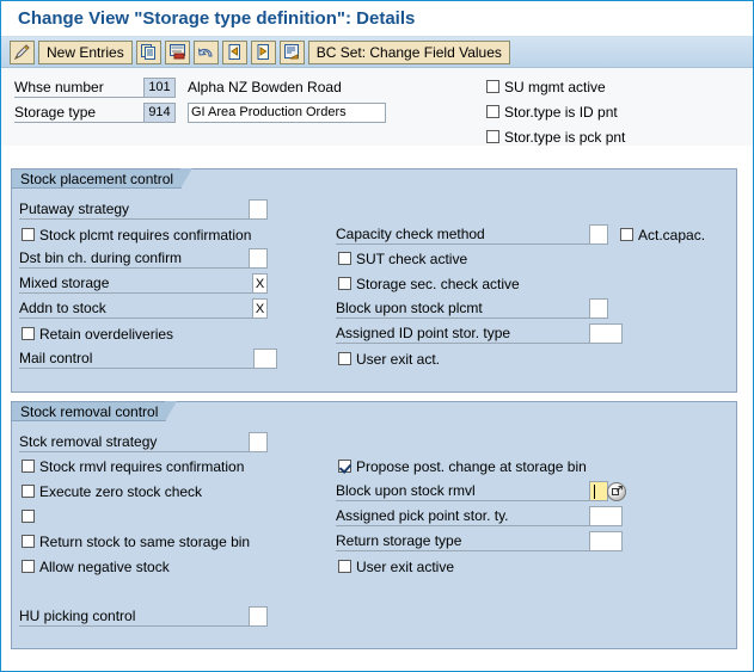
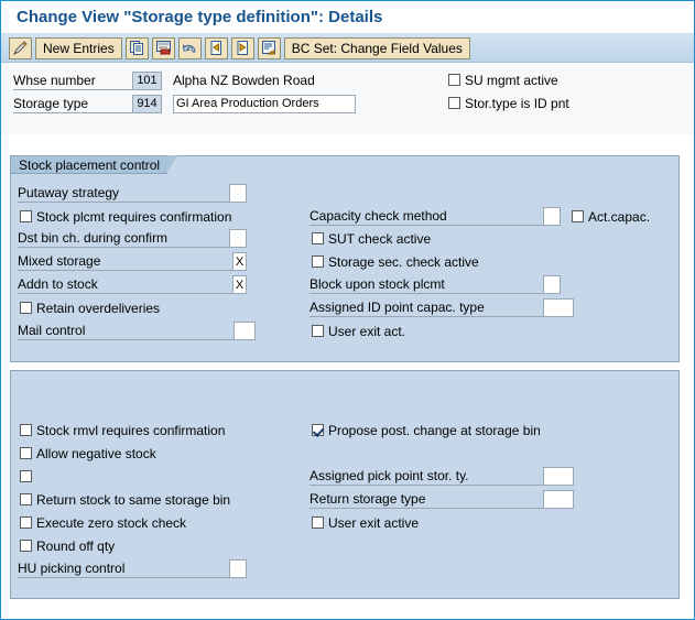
  Change View "Storage type definition": Details
  New Entries
  BC Set: Change Field Values
  Whse number
  101
  Alpha NZ Bowden Road
  Storage type
  914
  GI Area Production Orders
  SU mgmt active
  Stor.type is ID pnt
- Stor.type is pck pnt
  Stock placement control
  Putaway strategy
  Stock plcmt requires confirmation
  Dst bin ch. during confirm
  Mixed storage
  X
  Addn to stock
  X
  Retain overdeliveries
  Mail control
  Capacity check method
  Act.capac.
  SUT check active
  Storage sec. check active
  Block upon stock plcmt
- Assigned ID point stor. type
+ Assigned ID point capac. type
  User exit act.
- Stock removal control
- Stck removal strategy
  Stock rmvl requires confirmation
- Execute zero stock check
+ Allow negative stock
  Return stock to same storage bin
- Allow negative stock
+ Execute zero stock check
+ Round off qty
  HU picking control
  Propose post. change at storage bin
- Block upon stock rmvl
  Assigned pick point stor. ty.
  Return storage type
  User exit active
